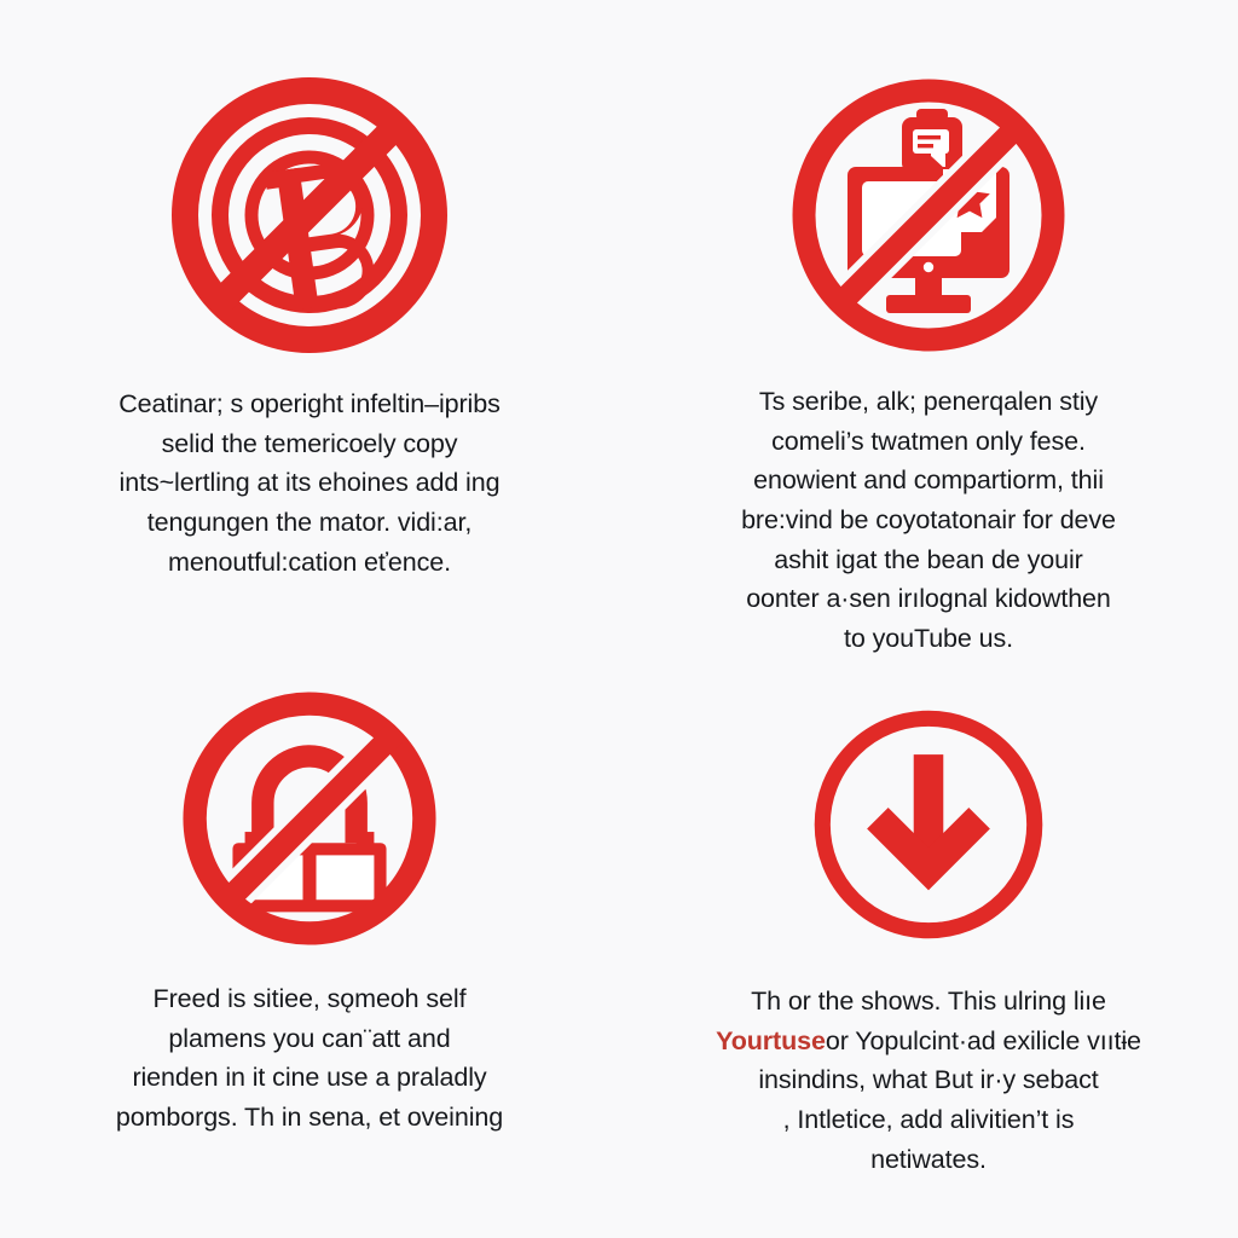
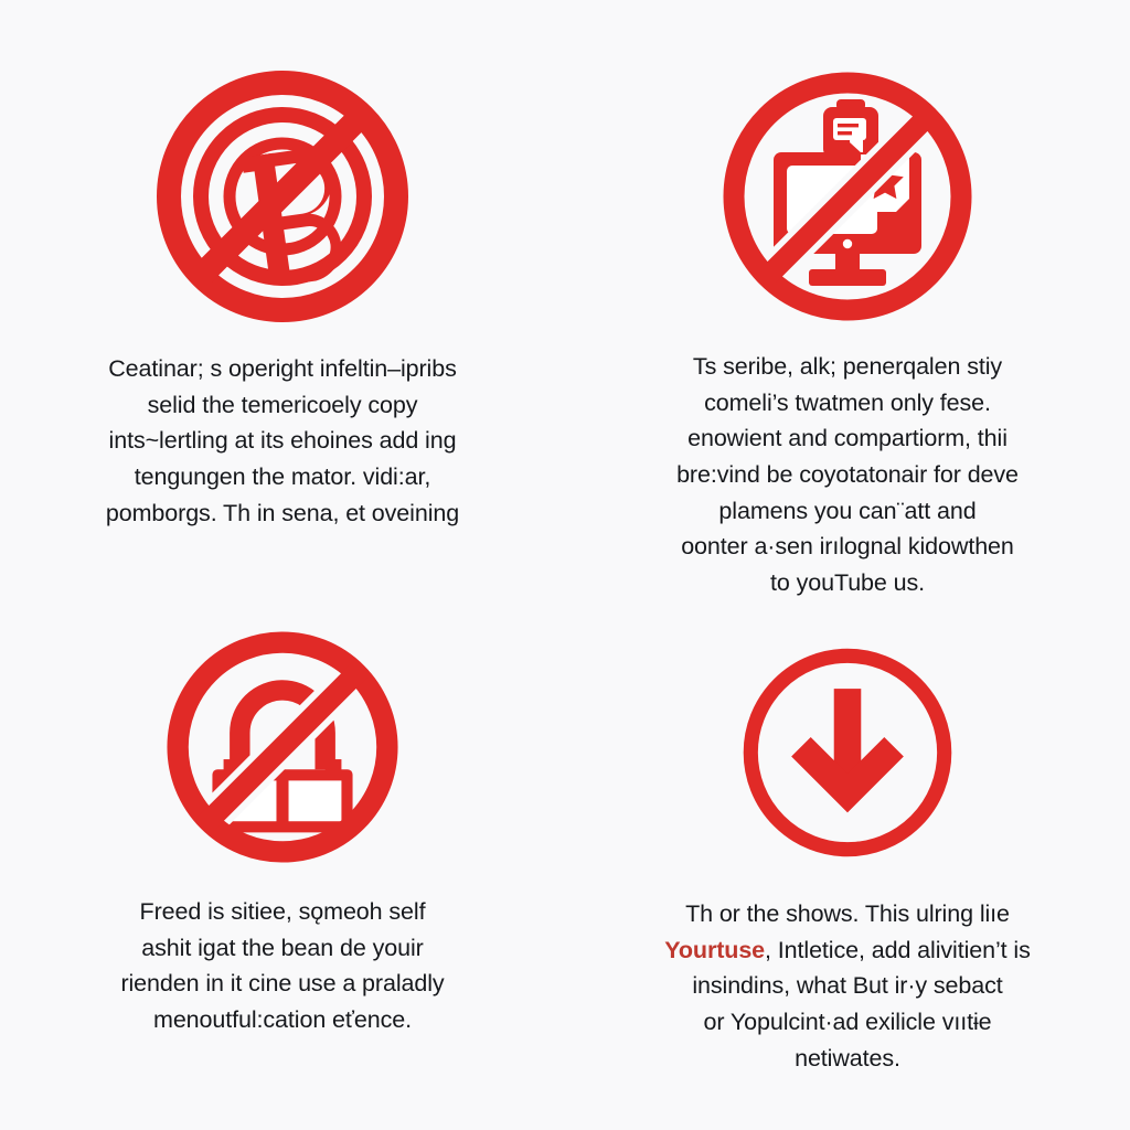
  Ceatinar; s operight infeltin–ipribs
  selid the temericoely copy
  ints~lertling at its ehoines add ing
  tengungen the mator. vidi:ar,
- menoutful:cation eťence.
+ pomborgs. Th in sena, et oveining
  Ts seribe, alk; penerqalen stiy
  comeli’s twatmen only fese.
  enowient and compartiorm, thii
  bre:vind be coyotatonair for deve
- ashit igat the bean de youir
+ plamens you can¨att and
  oonter a·sen irılognal kidowthen
  to youTube us.
  Freed is sitiee, sǫmeoh self
- plamens you can¨att and
+ ashit igat the bean de youir
  rienden in it cine use a praladly
- pomborgs. Th in sena, et oveining
+ menoutful:cation eťence.
  Th or the shows. This ulring liıe
- Yourtuseor Yopulcint·ad exilicle vııtɨe
+ Yourtuse, Intletice, add alivitien’t is
  insindins, what But ir·y sebact
- , Intletice, add alivitien’t is
+ or Yopulcint·ad exilicle vııtɨe
  netiwates.
